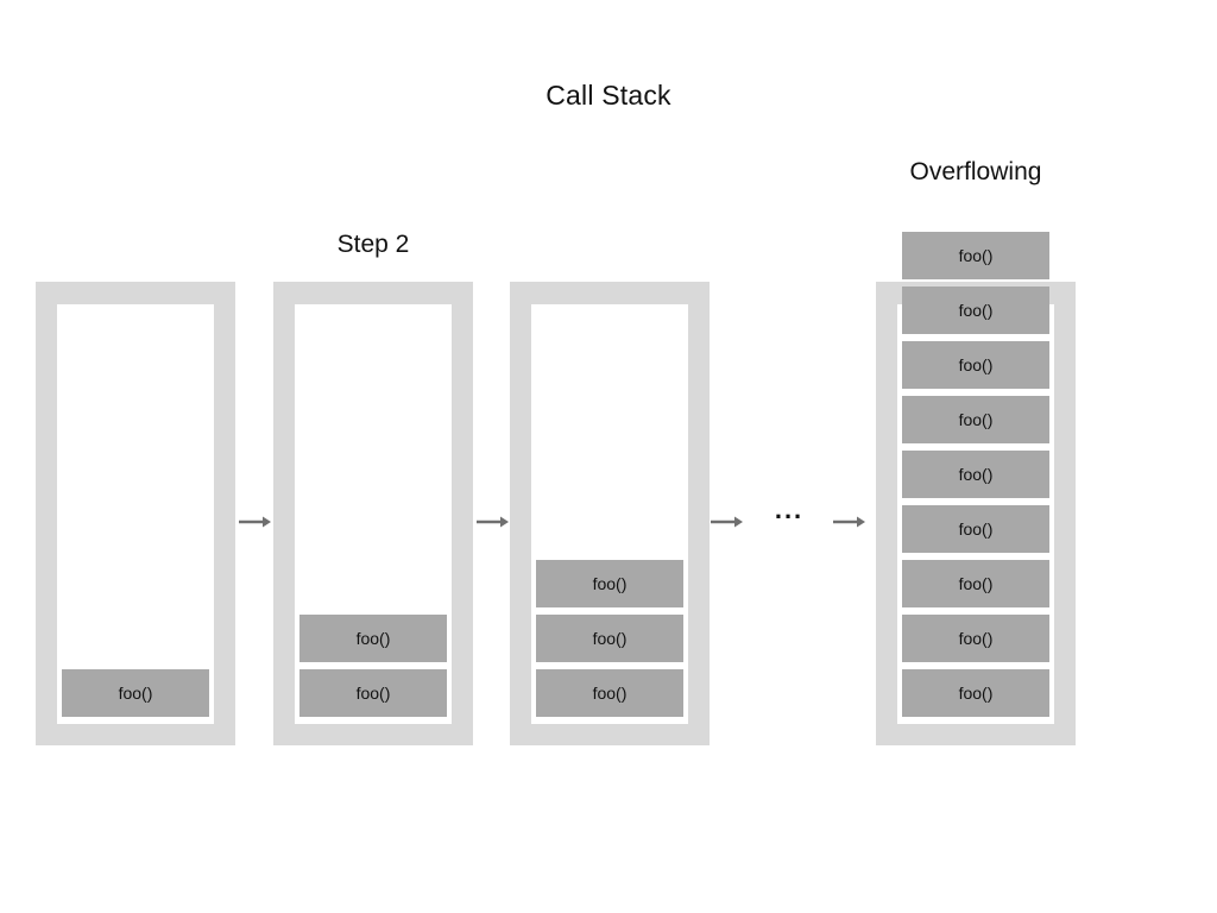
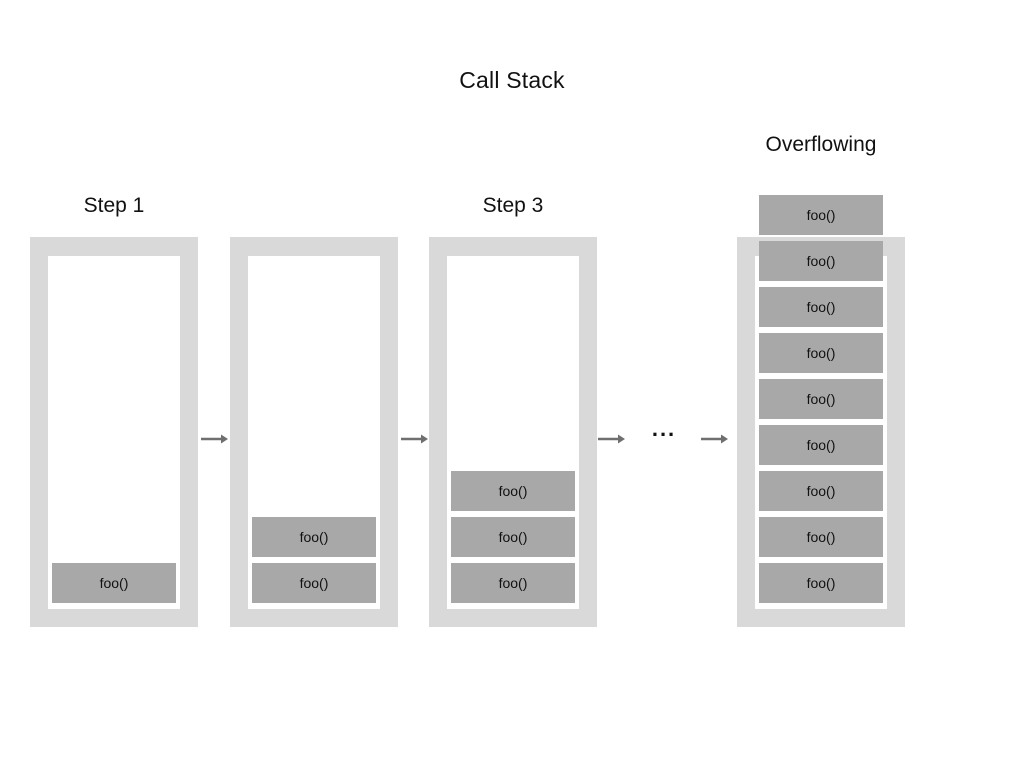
  Call Stack
+ Step 1
  foo()
- Step 2
  foo()
  foo()
+ Step 3
  foo()
  foo()
  foo()
  Overflowing
  foo()
  foo()
  foo()
  foo()
  foo()
  foo()
  foo()
  foo()
  foo()
  ...
